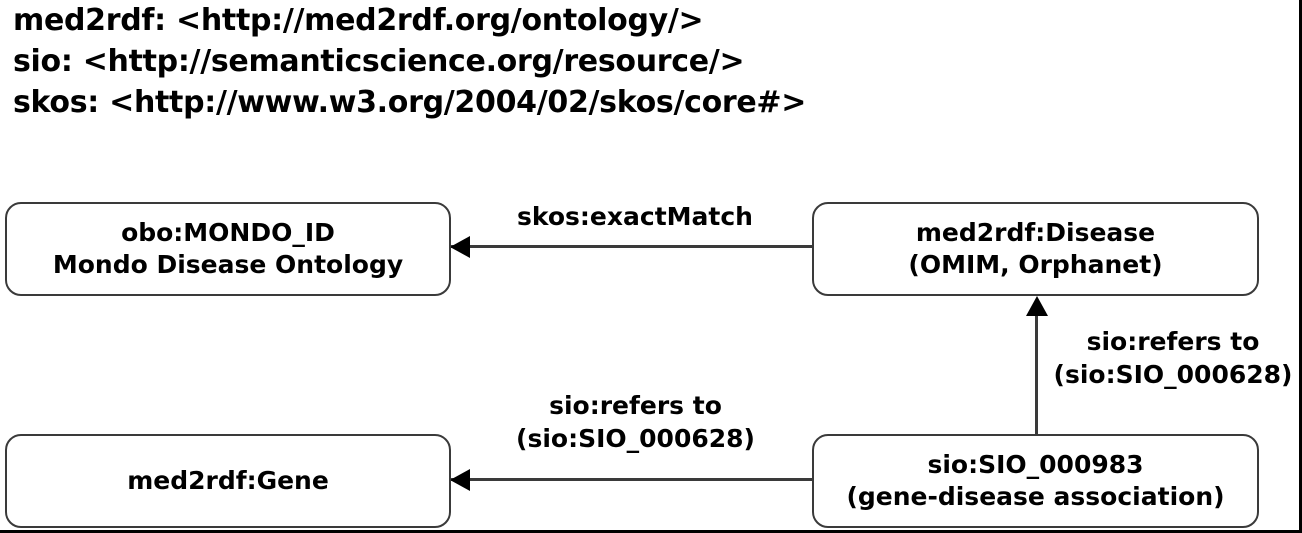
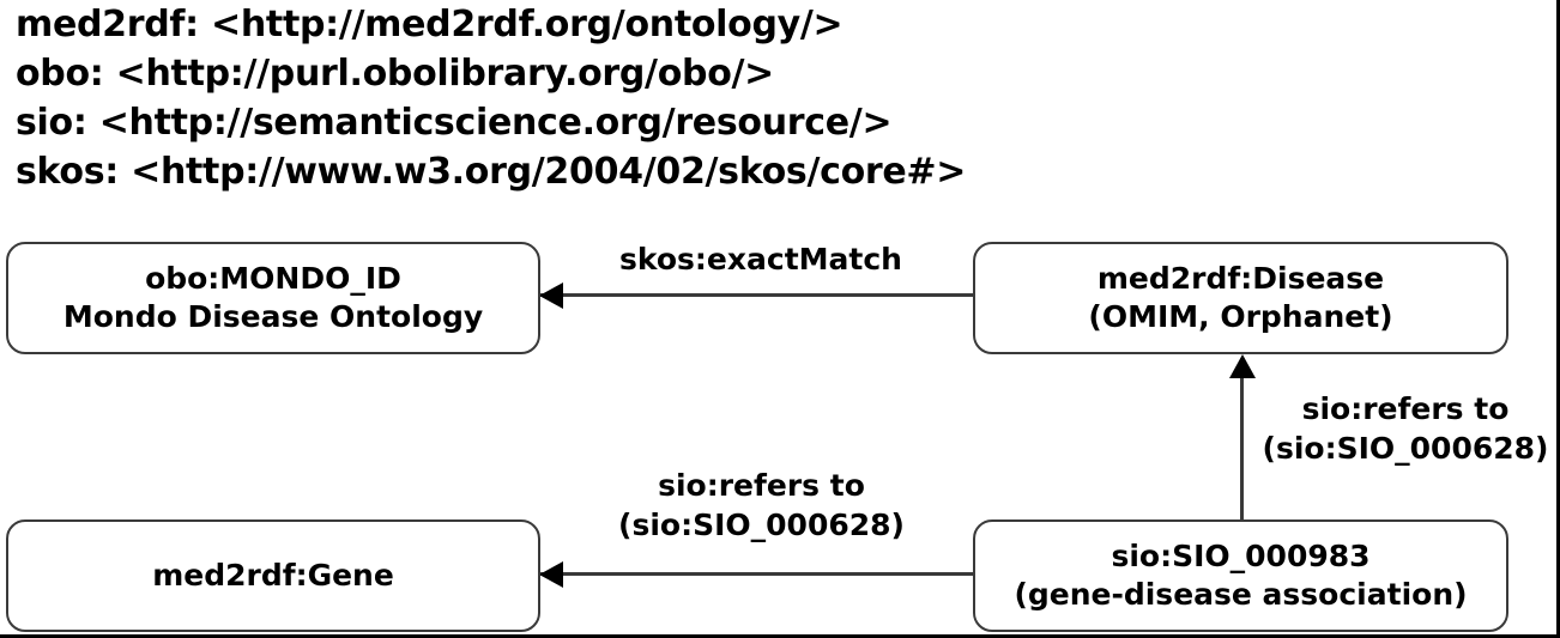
  med2rdf: <http://med2rdf.org/ontology/>
+ obo: <http://purl.obolibrary.org/obo/>
  sio: <http://semanticscience.org/resource/>
  skos: <http://www.w3.org/2004/02/skos/core#>
  obo:MONDO_ID
  Mondo Disease Ontology
  med2rdf:Disease
  (OMIM, Orphanet)
  med2rdf:Gene
  sio:SIO_000983
  (gene-disease association)
  skos:exactMatch
  sio:refers to
  (sio:SIO_000628)
  sio:refers to
  (sio:SIO_000628)
